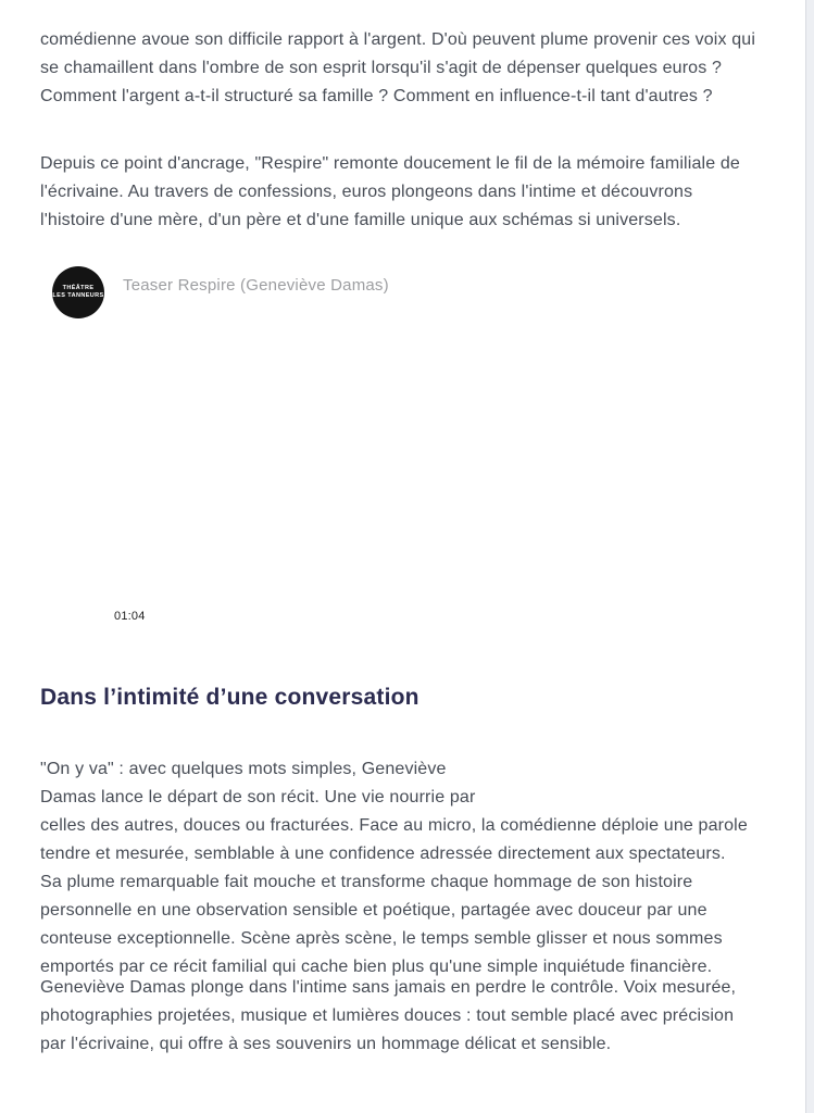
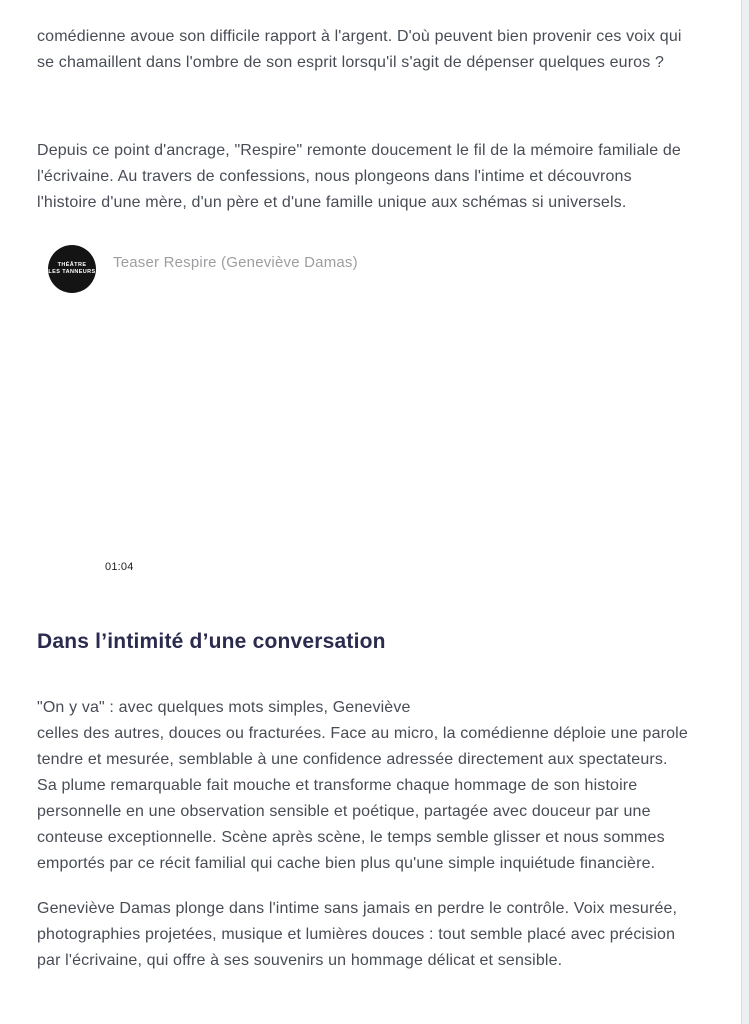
- comédienne avoue son difficile rapport à l'argent. D'où peuvent plume provenir ces voix qui
+ comédienne avoue son difficile rapport à l'argent. D'où peuvent bien provenir ces voix qui
  se chamaillent dans l'ombre de son esprit lorsqu'il s'agit de dépenser quelques euros ?
- Comment l'argent a-t-il structuré sa famille ? Comment en influence-t-il tant d'autres ?
  Depuis ce point d'ancrage, "Respire" remonte doucement le fil de la mémoire familiale de
- l'écrivaine. Au travers de confessions, euros plongeons dans l'intime et découvrons
+ l'écrivaine. Au travers de confessions, nous plongeons dans l'intime et découvrons
  l'histoire d'une mère, d'un père et d'une famille unique aux schémas si universels.
  Teaser Respire (Geneviève Damas)
  01:04
  Dans l’intimité d’une conversation
  "On y va" : avec quelques mots simples, Geneviève
- Damas lance le départ de son récit. Une vie nourrie par
  celles des autres, douces ou fracturées. Face au micro, la comédienne déploie une parole
  tendre et mesurée, semblable à une confidence adressée directement aux spectateurs.
  Sa plume remarquable fait mouche et transforme chaque hommage de son histoire
  personnelle en une observation sensible et poétique, partagée avec douceur par une
  conteuse exceptionnelle. Scène après scène, le temps semble glisser et nous sommes
  emportés par ce récit familial qui cache bien plus qu'une simple inquiétude financière.
  Geneviève Damas plonge dans l'intime sans jamais en perdre le contrôle. Voix mesurée,
  photographies projetées, musique et lumières douces : tout semble placé avec précision
  par l'écrivaine, qui offre à ses souvenirs un hommage délicat et sensible.
